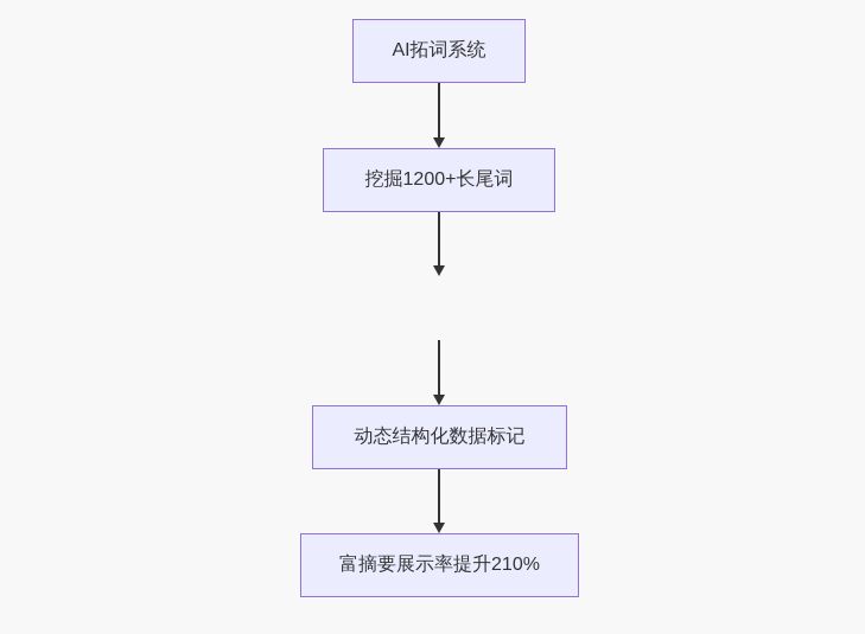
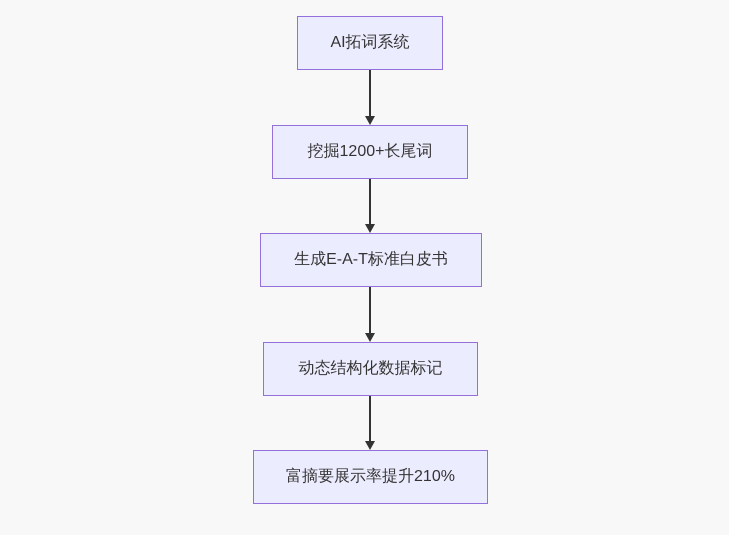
  AI拓词系统
  挖掘1200+长尾词
+ 生成E-A-T标准白皮书
  动态结构化数据标记
  富摘要展示率提升210%
